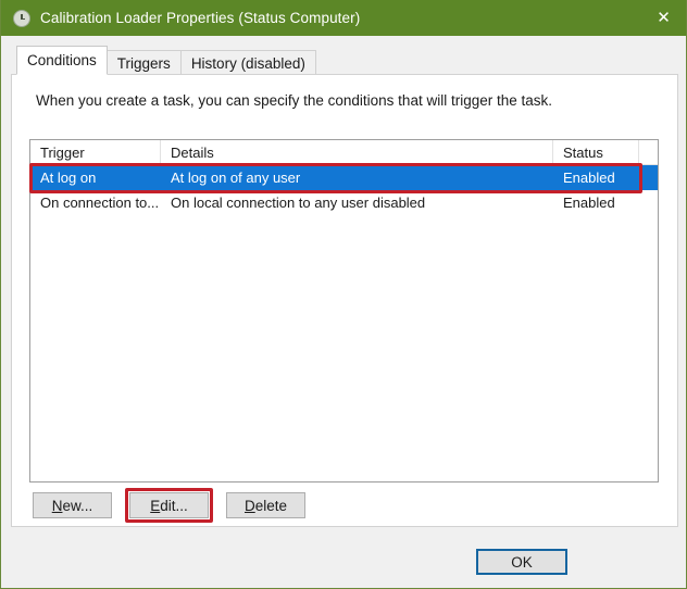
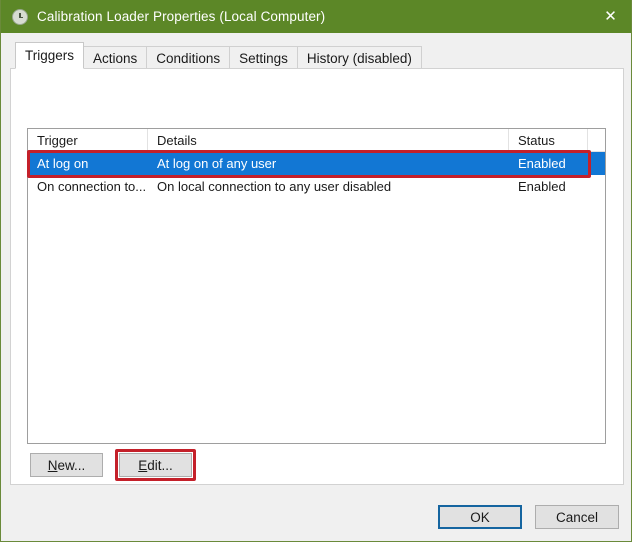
- Calibration Loader Properties (Status Computer)
+ Calibration Loader Properties (Local Computer)
  ✕
- Conditions
+ Triggers
+ Actions
- Triggers
+ Conditions
+ Settings
  History (disabled)
- When you create a task, you can specify the conditions that will trigger the task.
  Trigger
  Details
  Status
  At log on
  At log on of any user
  Enabled
  On connection to...
  On local connection to any user disabled
  Enabled
  New...
  Edit...
- Delete
  OK
+ Cancel
